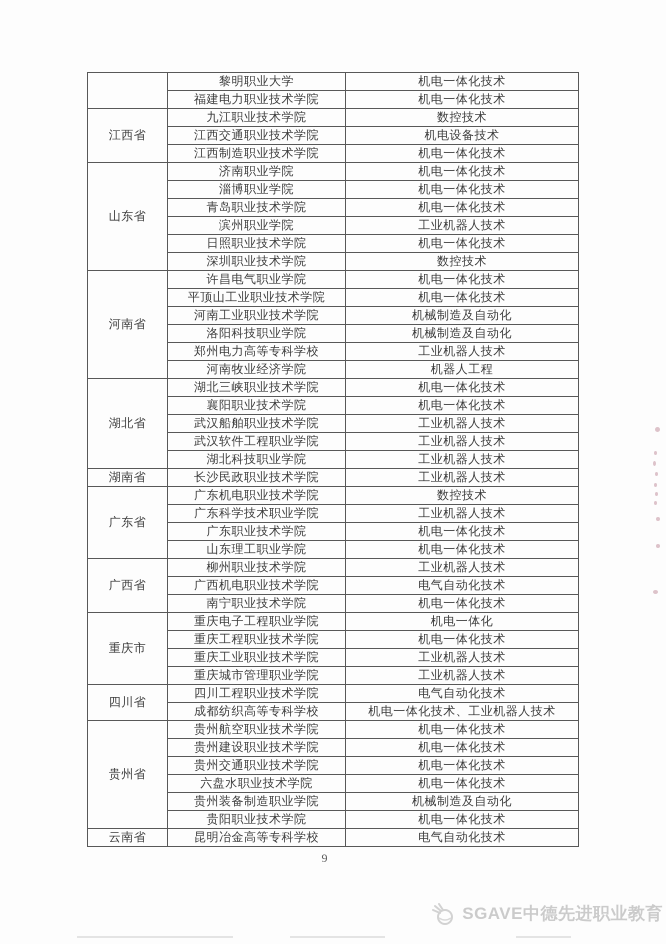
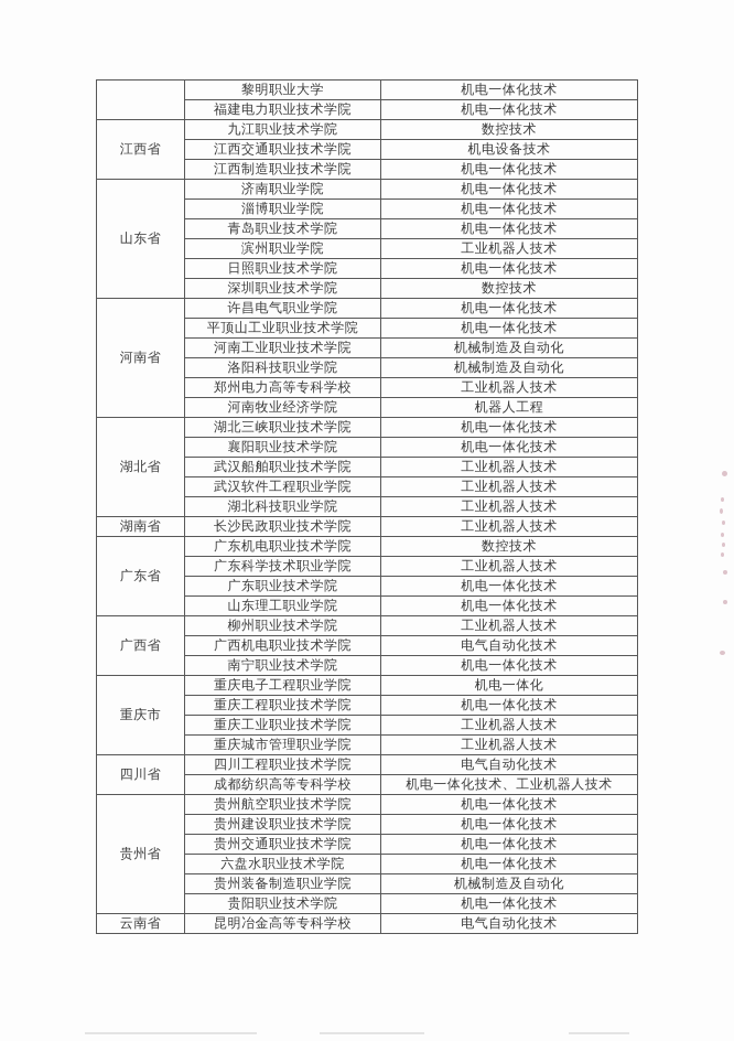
  	黎明职业大学	机电一体化技术
  福建电力职业技术学院	机电一体化技术
  江西省	九江职业技术学院	数控技术
  江西交通职业技术学院	机电设备技术
  江西制造职业技术学院	机电一体化技术
  山东省	济南职业学院	机电一体化技术
  淄博职业学院	机电一体化技术
  青岛职业技术学院	机电一体化技术
  滨州职业学院	工业机器人技术
  日照职业技术学院	机电一体化技术
  深圳职业技术学院	数控技术
  河南省	许昌电气职业学院	机电一体化技术
  平顶山工业职业技术学院	机电一体化技术
  河南工业职业技术学院	机械制造及自动化
  洛阳科技职业学院	机械制造及自动化
  郑州电力高等专科学校	工业机器人技术
  河南牧业经济学院	机器人工程
  湖北省	湖北三峡职业技术学院	机电一体化技术
  襄阳职业技术学院	机电一体化技术
  武汉船舶职业技术学院	工业机器人技术
  武汉软件工程职业学院	工业机器人技术
  湖北科技职业学院	工业机器人技术
  湖南省	长沙民政职业技术学院	工业机器人技术
  广东省	广东机电职业技术学院	数控技术
  广东科学技术职业学院	工业机器人技术
  广东职业技术学院	机电一体化技术
  山东理工职业学院	机电一体化技术
  广西省	柳州职业技术学院	工业机器人技术
  广西机电职业技术学院	电气自动化技术
  南宁职业技术学院	机电一体化技术
  重庆市	重庆电子工程职业学院	机电一体化
  重庆工程职业技术学院	机电一体化技术
  重庆工业职业技术学院	工业机器人技术
  重庆城市管理职业学院	工业机器人技术
  四川省	四川工程职业技术学院	电气自动化技术
  成都纺织高等专科学校	机电一体化技术、工业机器人技术
  贵州省	贵州航空职业技术学院	机电一体化技术
  贵州建设职业技术学院	机电一体化技术
  贵州交通职业技术学院	机电一体化技术
  六盘水职业技术学院	机电一体化技术
  贵州装备制造职业学院	机械制造及自动化
  贵阳职业技术学院	机电一体化技术
  云南省	昆明冶金高等专科学校	电气自动化技术
- 9
- SGAVE中德先进职业教育
